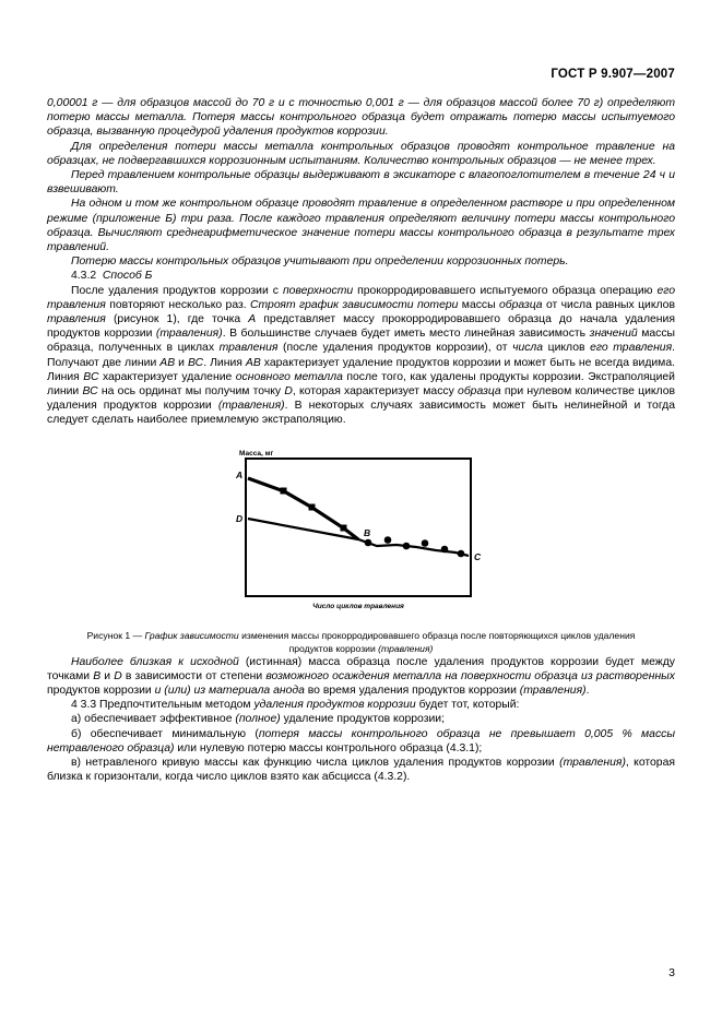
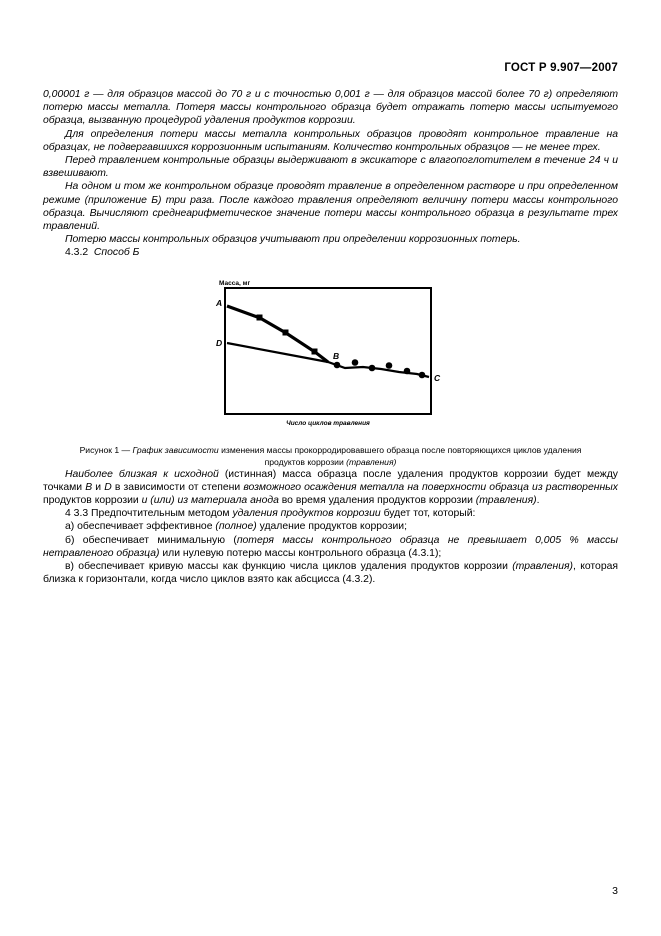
  ГОСТ Р 9.907—2007
  0,00001 г — для образцов массой до 70 г и с точностью 0,001 г — для образцов массой более 70 г) определяют потерю массы металла. Потеря массы контрольного образца будет отражать потерю массы испытуемого образца, вызванную процедурой удаления продуктов коррозии.
  Для определения потери массы металла контрольных образцов проводят контрольное травление на образцах, не подвергавшихся коррозионным испытаниям. Количество контрольных образцов — не менее трех.
  Перед травлением контрольные образцы выдерживают в эксикаторе с влагопоглотителем в течение 24 ч и взвешивают.
  На одном и том же контрольном образце проводят травление в определенном растворе и при определенном режиме (приложение Б) три раза. После каждого травления определяют величину потери массы контрольного образца. Вычисляют среднеарифметическое значение потери массы контрольного образца в результате трех травлений.
  Потерю массы контрольных образцов учитывают при определении коррозионных потерь.
  4.3.2 Способ Б
- После удаления продуктов коррозии с поверхности прокорродировавшего испытуемого образца операцию его травления повторяют несколько раз. Строят график зависимости потери массы образца от числа равных циклов травления (рисунок 1), где точка А представляет массу прокорродировавшего образца до начала удаления продуктов коррозии (травления). В большинстве случаев будет иметь место линейная зависимость значений массы образца, полученных в циклах травления (после удаления продуктов коррозии), от числа циклов его травления. Получают две линии АВ и ВС. Линия АВ характеризует удаление продуктов коррозии и может быть не всегда видима. Линия ВС характеризует удаление основного металла после того, как удалены продукты коррозии. Экстраполяцией линии ВС на ось ординат мы получим точку D, которая характеризует массу образца при нулевом количестве циклов удаления продуктов коррозии (травления). В некоторых случаях зависимость может быть нелинейной и тогда следует сделать наиболее приемлемую экстраполяцию.
  A
  B
  C
  D
  Рисунок 1 — График зависимости изменения массы прокорродировавшего образца после повторяющихся циклов удаления продуктов коррозии (травления)
  Наиболее близкая к исходной (истинная) масса образца после удаления продуктов коррозии будет между точками В и D в зависимости от степени возможного осаждения металла на поверхности образца из растворенных продуктов коррозии и (или) из материала анода во время удаления продуктов коррозии (травления).
  4 3.3 Предпочтительным методом удаления продуктов коррозии будет тот, который:
  а) обеспечивает эффективное (полное) удаление продуктов коррозии;
  б) обеспечивает минимальную (потеря массы контрольного образца не превышает 0,005 % массы нетравленого образца) или нулевую потерю массы контрольного образца (4.3.1);
- в) нетравленого кривую массы как функцию числа циклов удаления продуктов коррозии (травления), которая близка к горизонтали, когда число циклов взято как абсцисса (4.3.2).
+ в) обеспечивает кривую массы как функцию числа циклов удаления продуктов коррозии (травления), которая близка к горизонтали, когда число циклов взято как абсцисса (4.3.2).
  3
